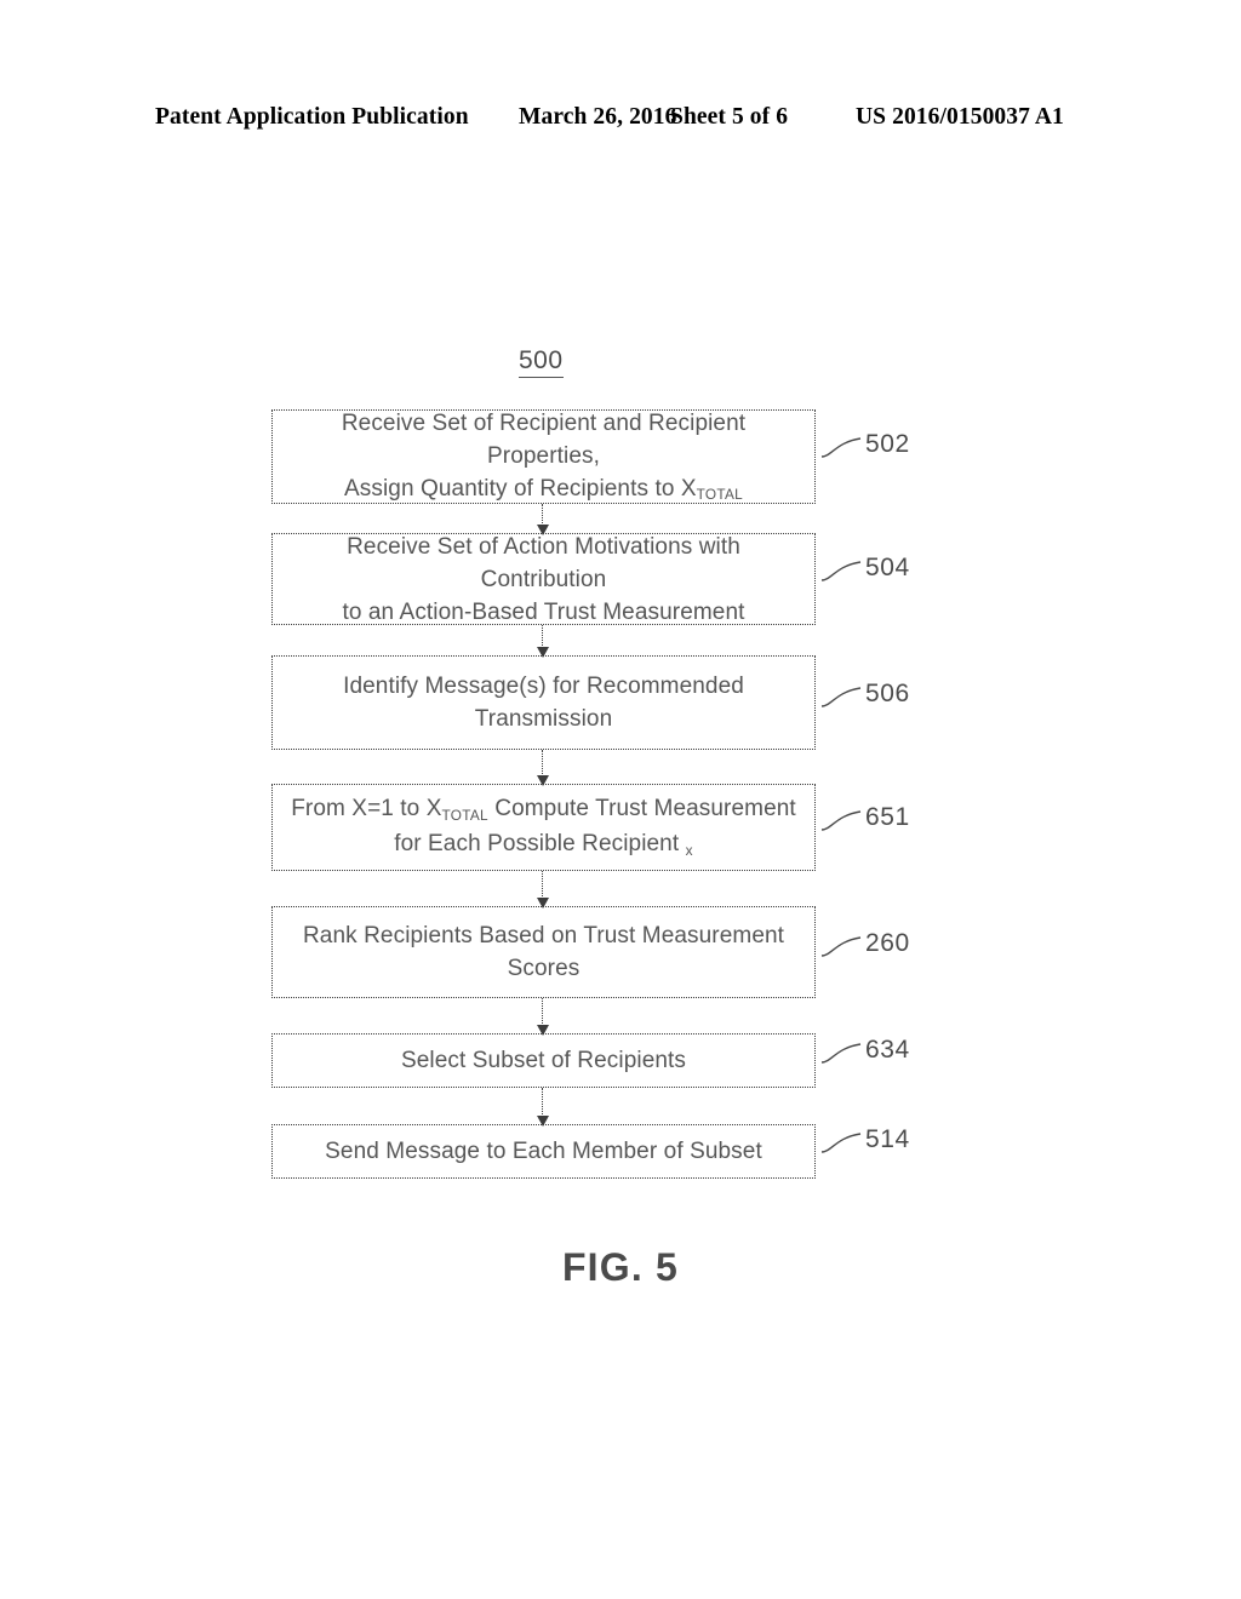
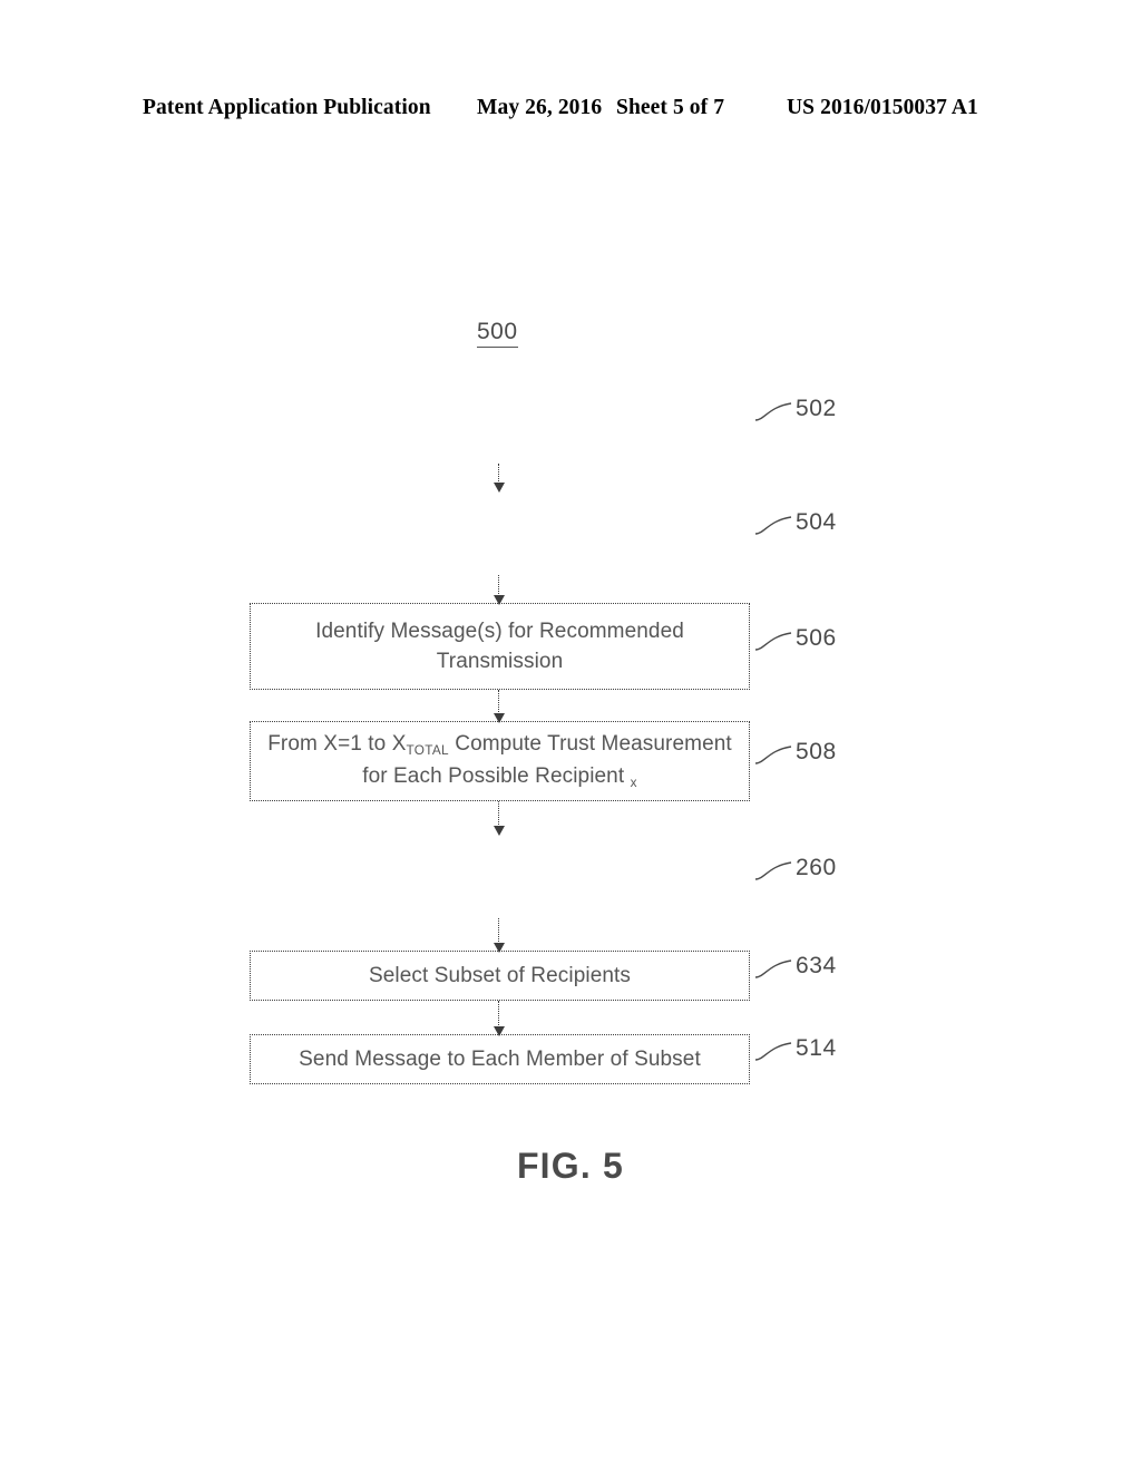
  Patent Application Publication
- March 26, 2016
+ May 26, 2016
- Sheet 5 of 6
+ Sheet 5 of 7
  US 2016/0150037 A1
  500
- Receive Set of Recipient and Recipient Properties,
- Assign Quantity of Recipients to XTOTAL
- Receive Set of Action Motivations with Contribution
- to an Action-Based Trust Measurement
  Identify Message(s) for Recommended
  Transmission
  From X=1 to XTOTAL Compute Trust Measurement
  for Each Possible Recipient x
- Rank Recipients Based on Trust Measurement
- Scores
  Select Subset of Recipients
  Send Message to Each Member of Subset
  502
  504
  506
- 651
+ 508
  260
  634
  514
  FIG. 5
